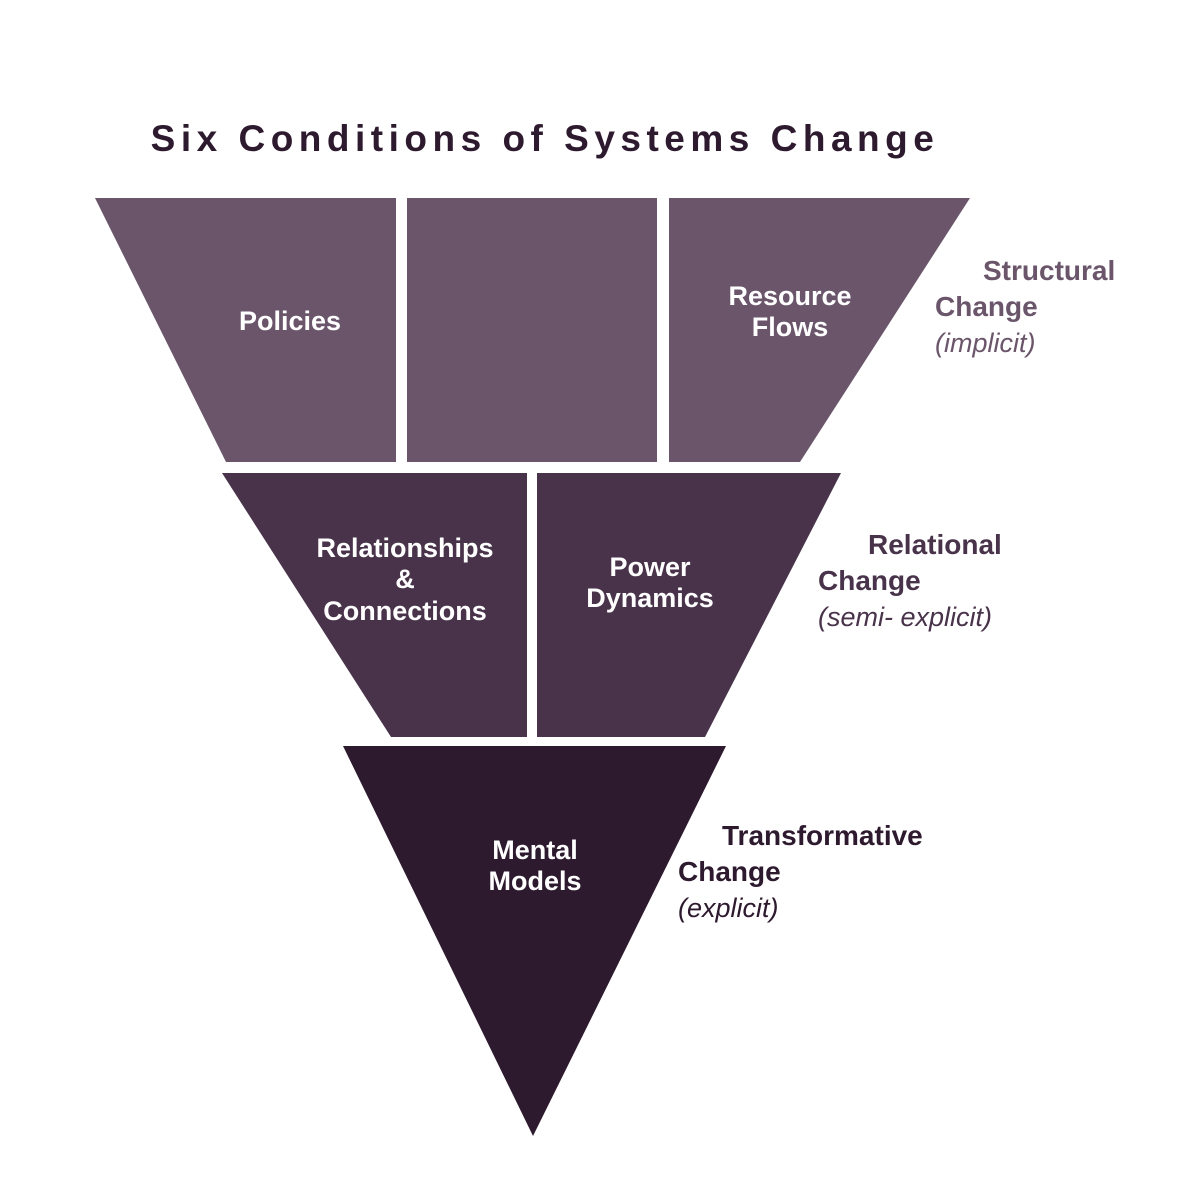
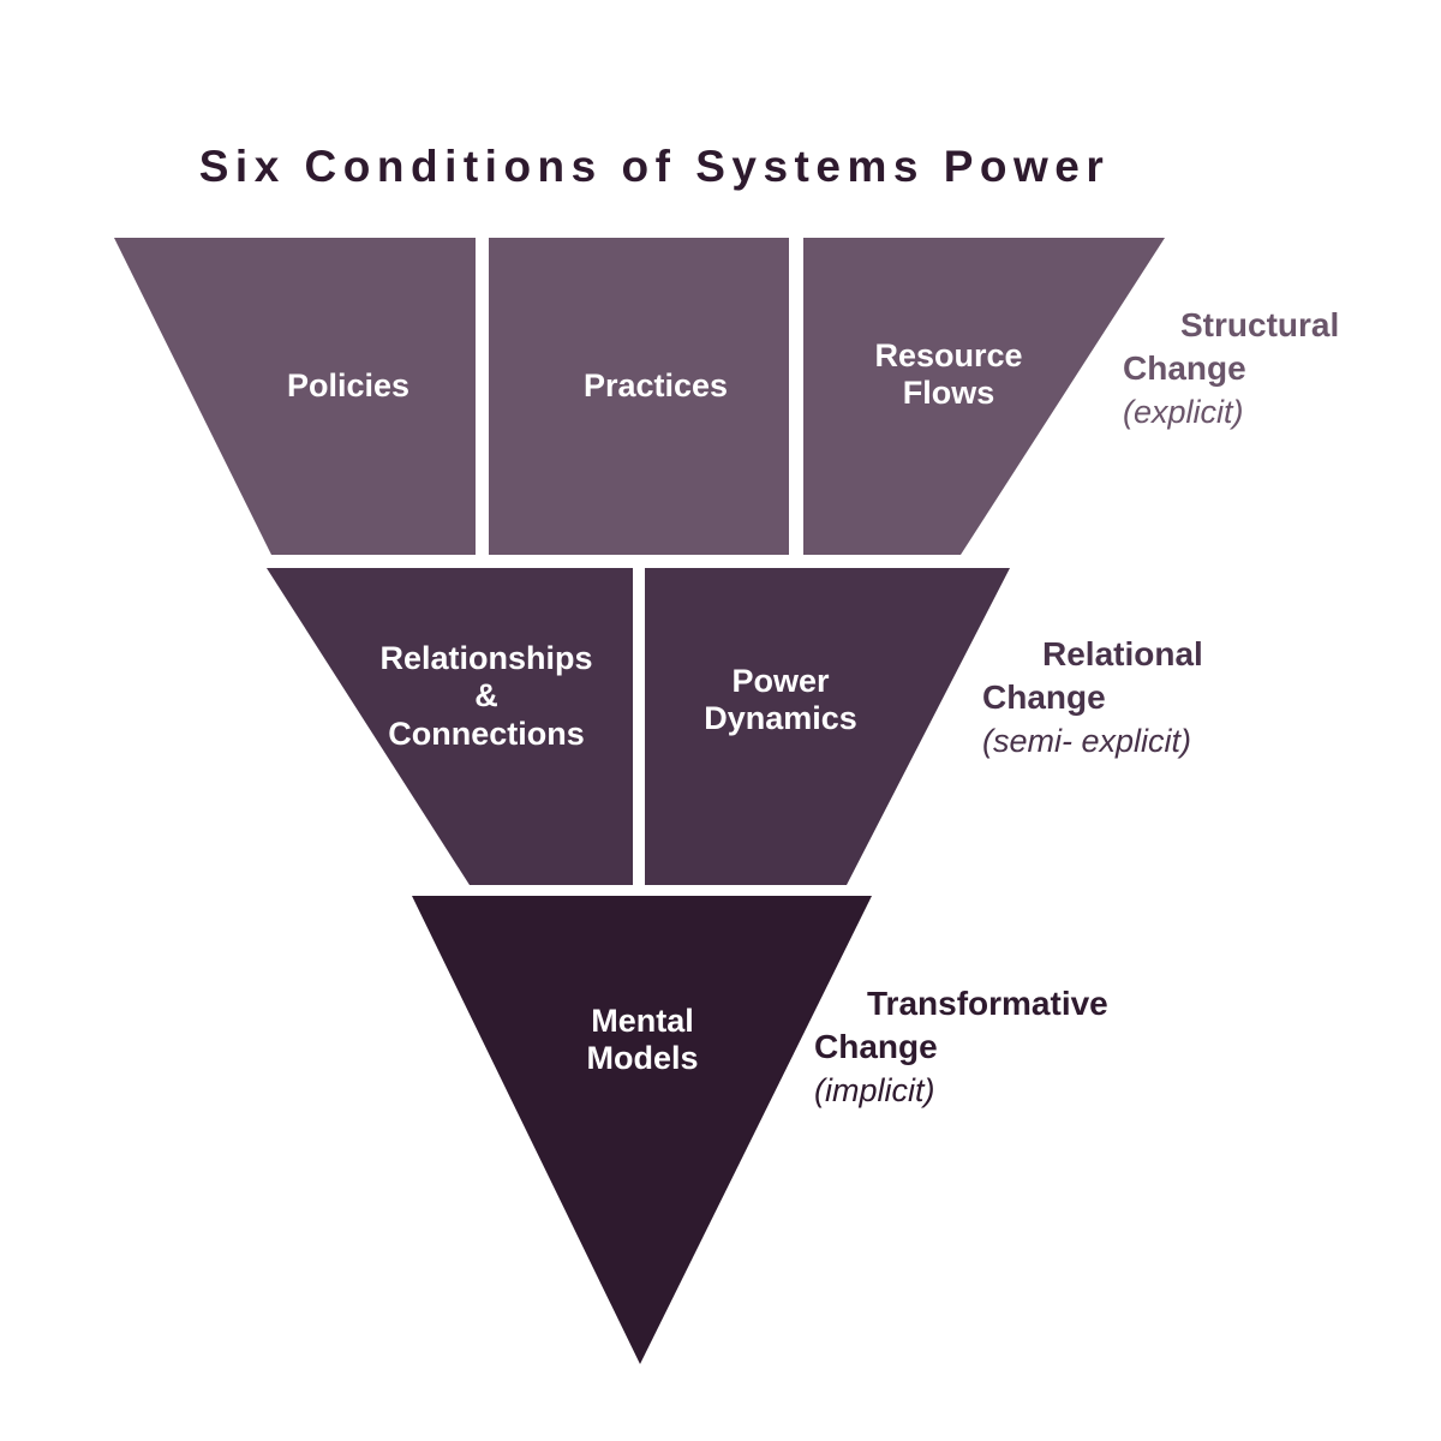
- Six Conditions of Systems Change
+ Six Conditions of Systems Power
  Policies
+ Practices
  Resource
  Flows
  Relationships
  &
  Connections
  Power
  Dynamics
  Mental
  Models
  Structural
  Change
- (implicit)
+ (explicit)
  Relational
  Change
  (semi- explicit)
  Transformative
  Change
- (explicit)
+ (implicit)
